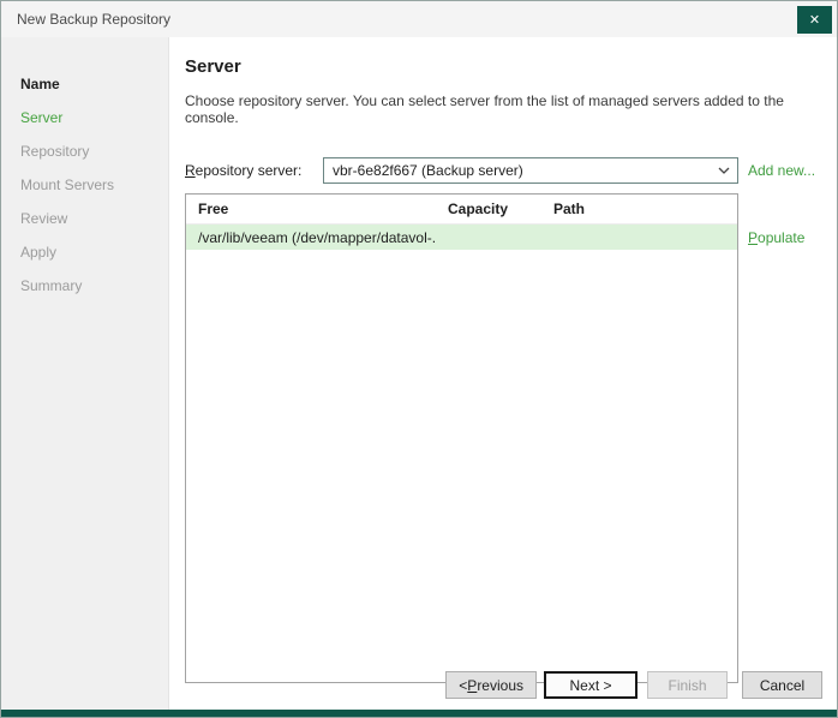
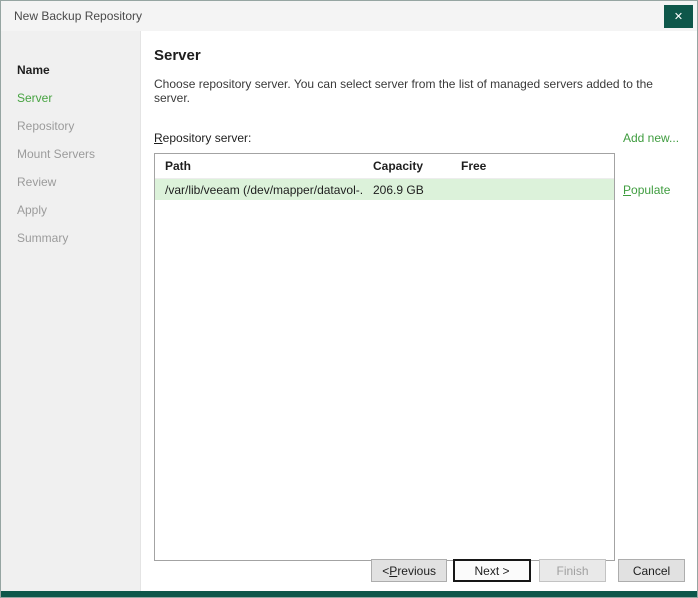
  New Backup Repository
  ✕
  Name
  Server
  Repository
  Mount Servers
  Review
  Apply
  Summary
  Server
- Choose repository server. You can select server from the list of managed servers added to the console.
+ Choose repository server. You can select server from the list of managed servers added to the server.
  Repository server:
- vbr-6e82f667 (Backup server)
  Add new...
- Free
+ Path
  Capacity
- Path
+ Free
  /var/lib/veeam (/dev/mapper/datavol-.
+ 206.9 GB
  Populate
  <
  P
  revious
  Next >
  Finish
  Cancel
